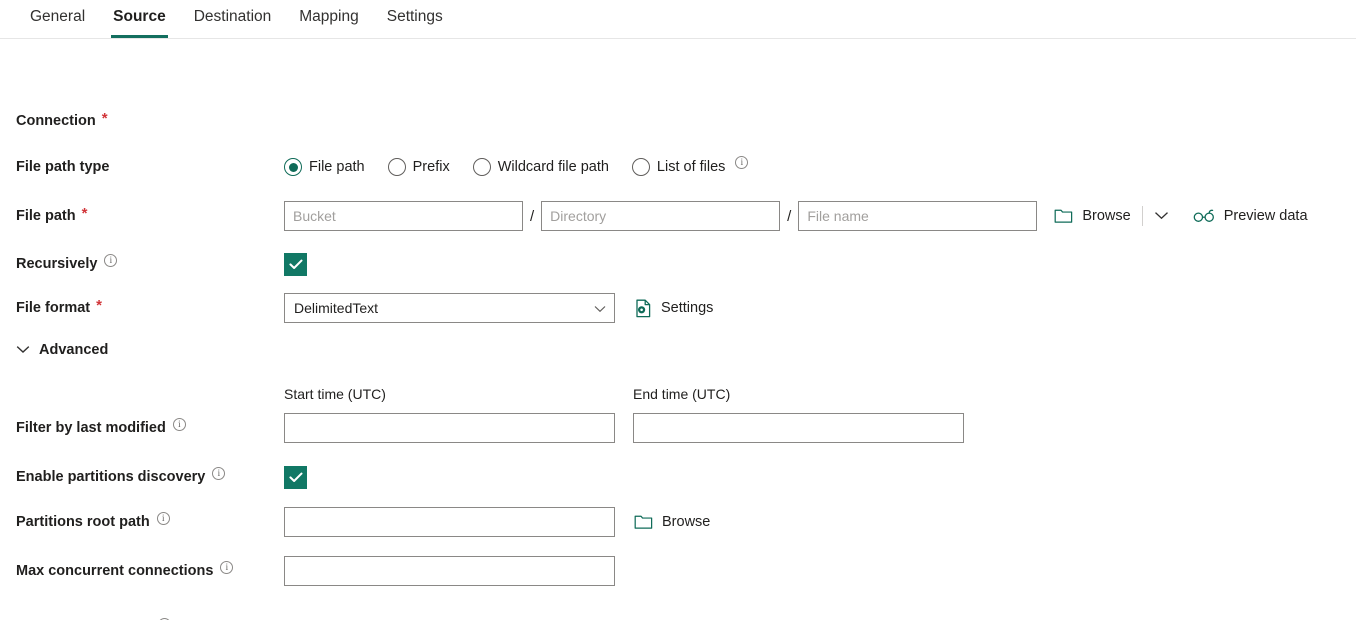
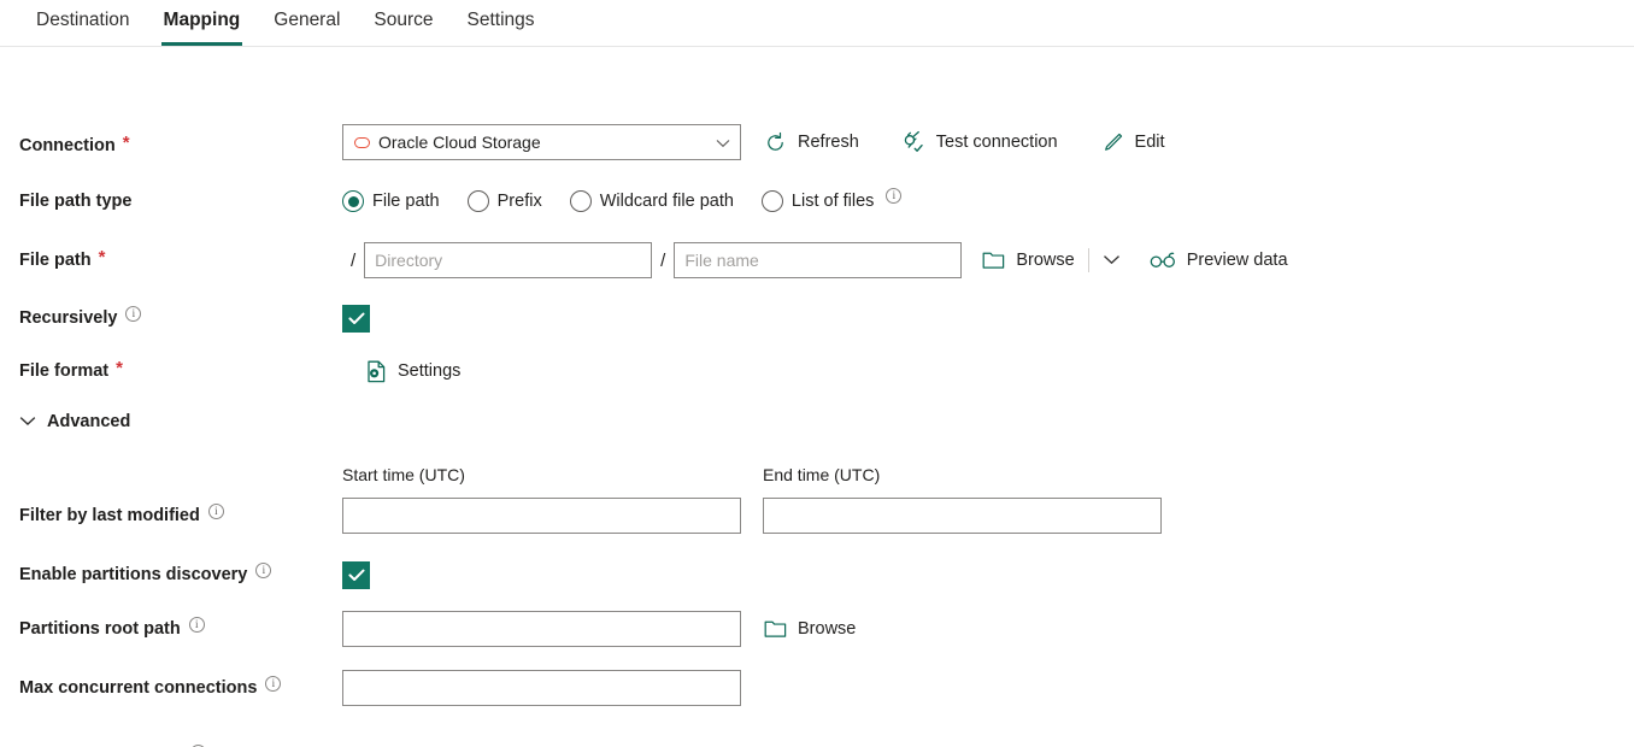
- General
+ Destination
- Source
+ Mapping
- Destination
+ General
- Mapping
+ Source
  Settings
  Connection
  *
+ Oracle Cloud Storage
+ Refresh
+ Test connection
+ Edit
  File path type
  File path
  Prefix
  Wildcard file path
  List of files
  i
  File path
  *
- Bucket
  /
  Directory
  /
  File name
  Browse
  Preview data
  Recursively
  i
  File format
  *
- DelimitedText
  Settings
  Advanced
  Start time (UTC)
  End time (UTC)
  Filter by last modified
  i
  Enable partitions discovery
  i
  Partitions root path
  i
  Browse
  Max concurrent connections
  i
